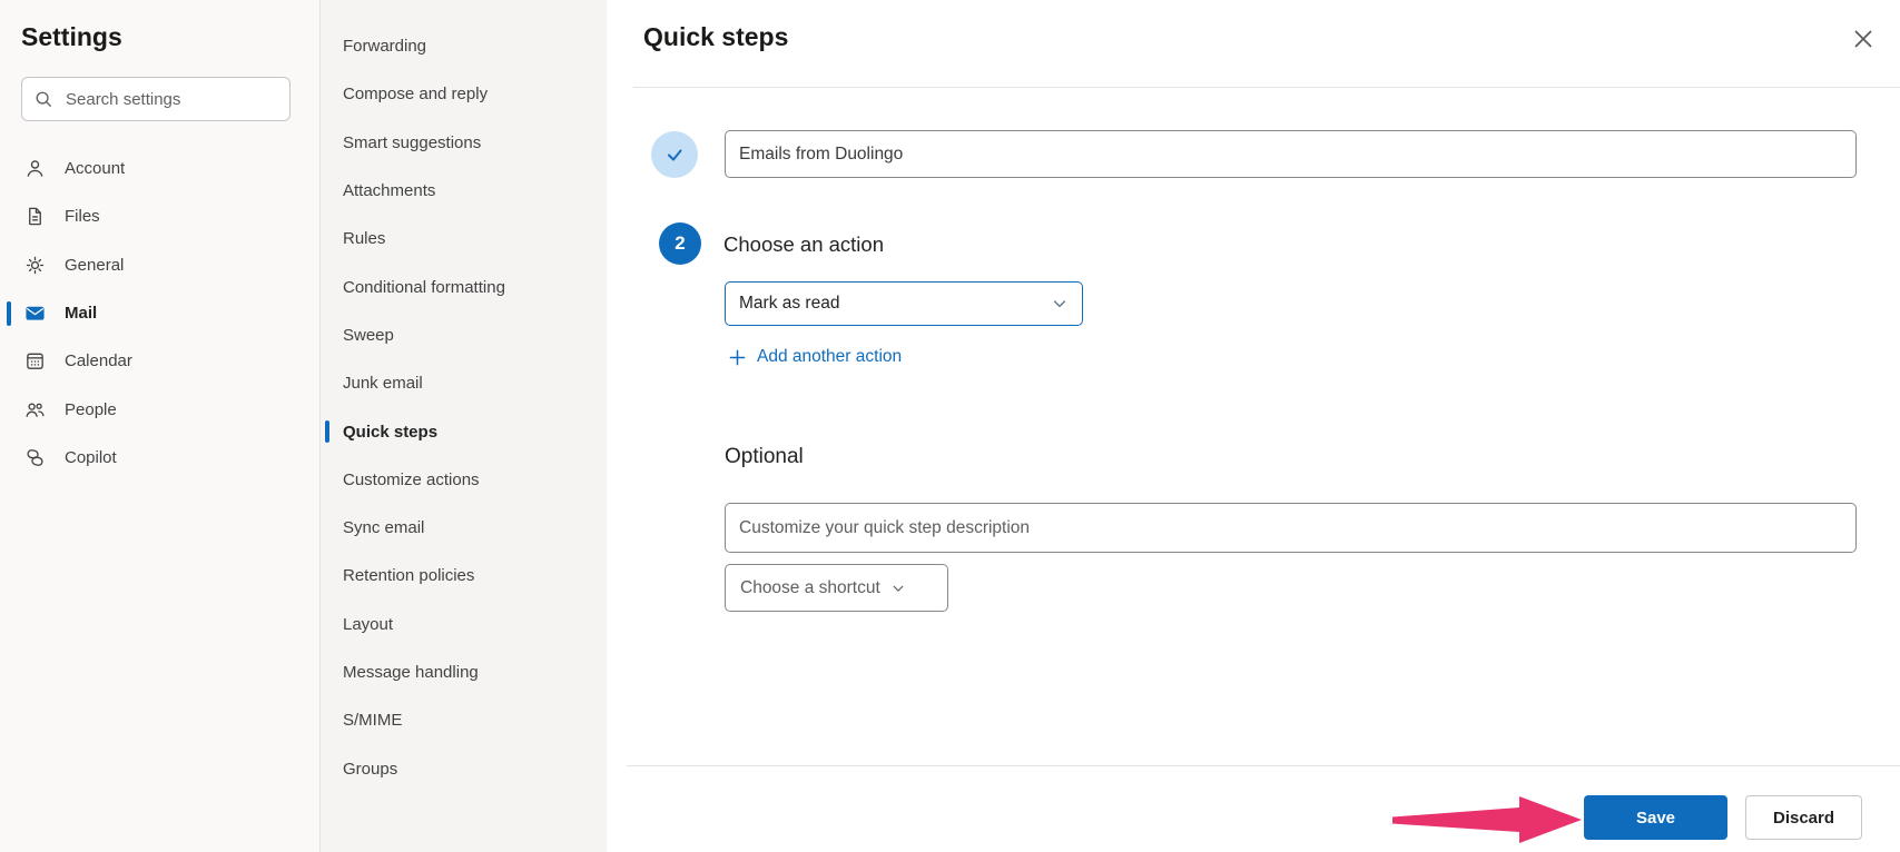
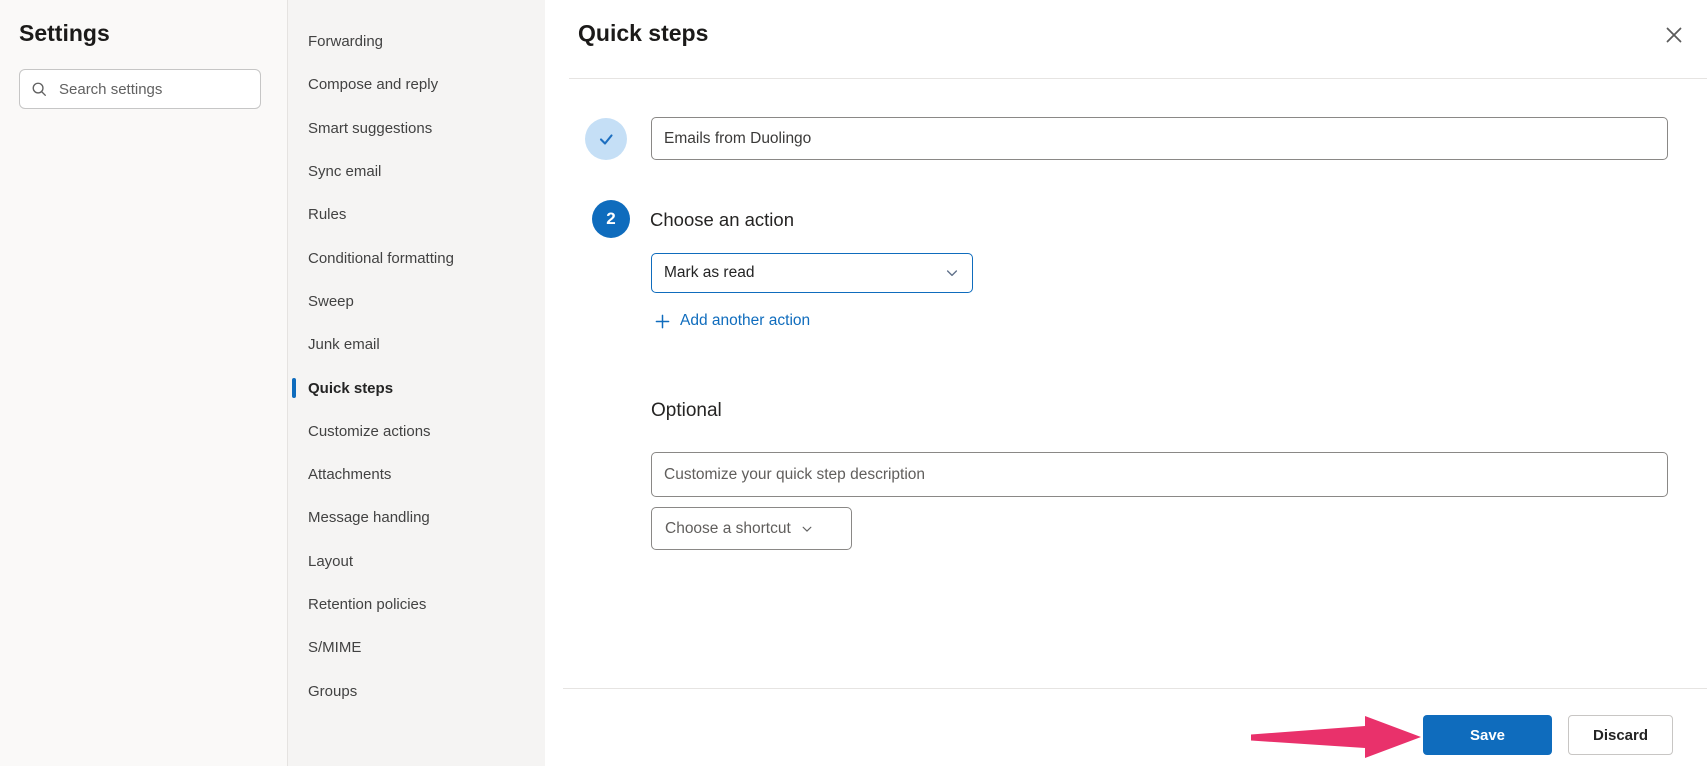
  Settings
  Search settings
- Account
- Files
- General
- Mail
- Calendar
- People
- Copilot
  Forwarding
  Compose and reply
  Smart suggestions
- Attachments
+ Sync email
  Rules
  Conditional formatting
  Sweep
  Junk email
  Quick steps
  Customize actions
- Sync email
+ Attachments
- Retention policies
+ Message handling
  Layout
- Message handling
+ Retention policies
  S/MIME
  Groups
  Quick steps
  Emails from Duolingo
  2
  Choose an action
  Mark as read
  Add another action
  Optional
  Customize your quick step description
  Choose a shortcut
  Save
  Discard
